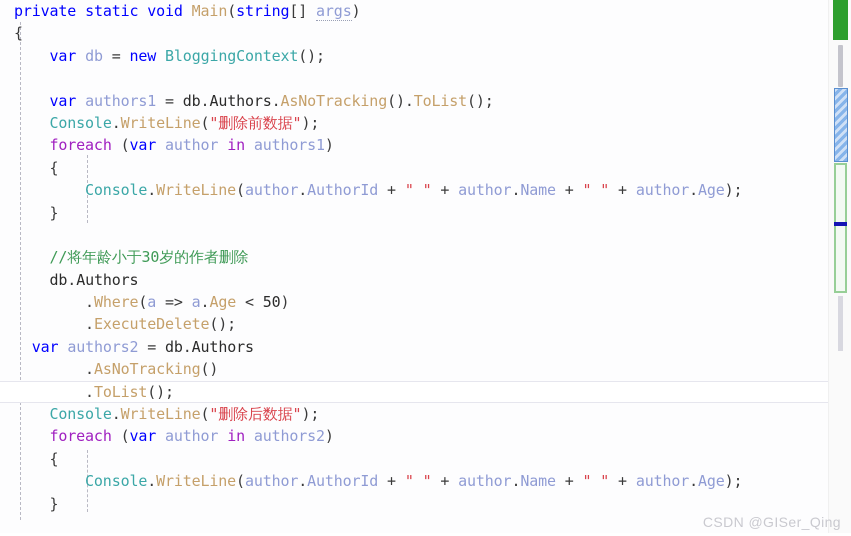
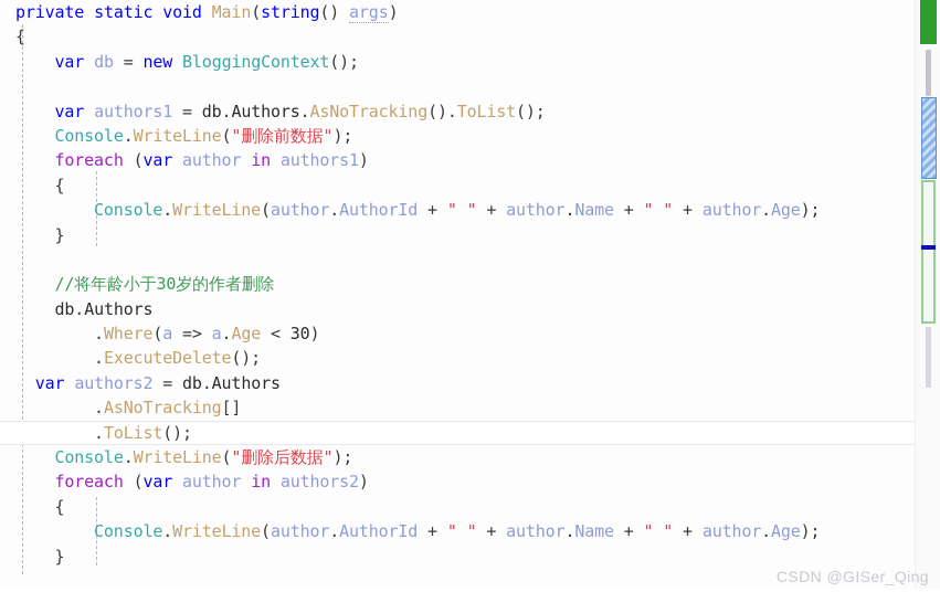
- private static void Main(string[] args)
+ private static void Main(string() args)
  {
  var db = new BloggingContext();
  var authors1 = db.Authors.AsNoTracking().ToList();
  Console.WriteLine("删除前数据");
  foreach (var author in authors1)
  {
  Console.WriteLine(author.AuthorId + " " + author.Name + " " + author.Age);
  }
  //将年龄小于30岁的作者删除
  db.Authors
- .Where(a => a.Age < 50)
+ .Where(a => a.Age < 30)
  .ExecuteDelete();
  var authors2 = db.Authors
- .AsNoTracking()
+ .AsNoTracking[]
  .ToList();
  Console.WriteLine("删除后数据");
  foreach (var author in authors2)
  {
  Console.WriteLine(author.AuthorId + " " + author.Name + " " + author.Age);
  }
  CSDN @GISer_Qing
